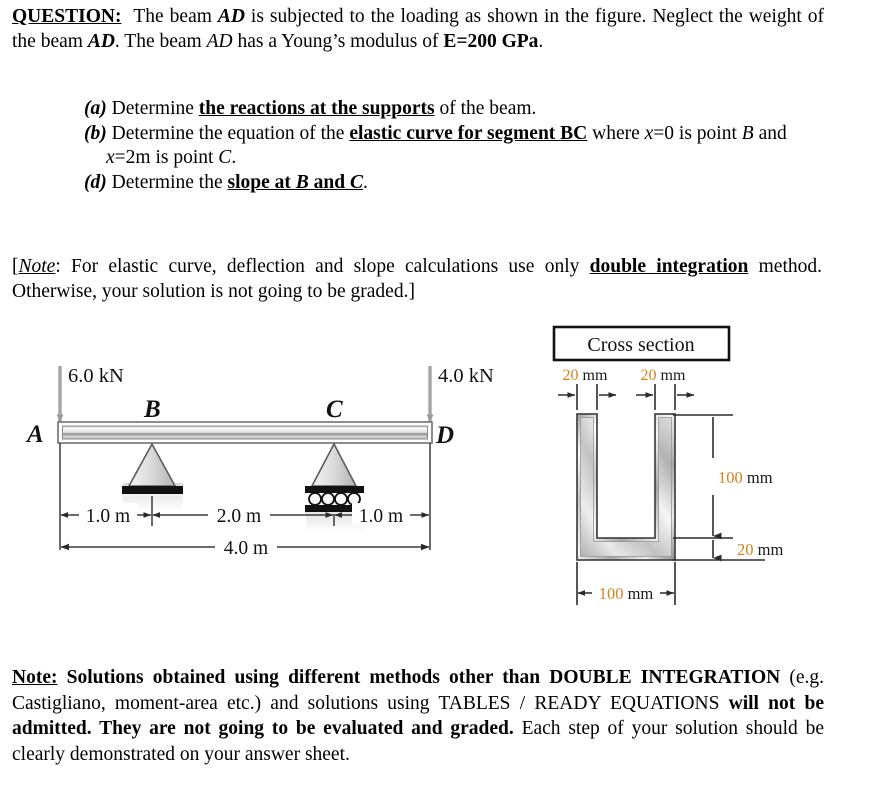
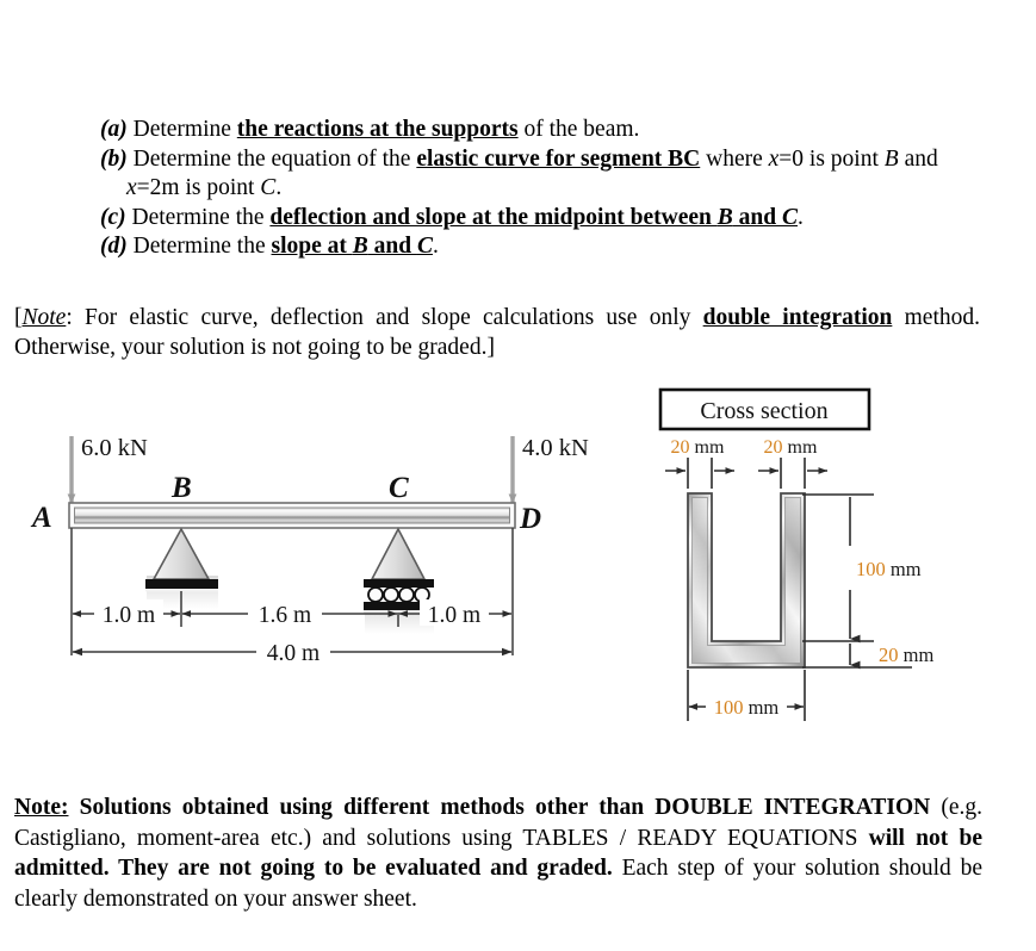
- QUESTION: The beam AD is subjected to the loading as shown in the figure. Neglect the weight of the beam AD. The beam AD has a Young’s modulus of E=200 GPa.
  (a) Determine the reactions at the supports of the beam.
  (b) Determine the equation of the elastic curve for segment BC where x=0 is point B and x=2m is point C.
+ (c) Determine the deflection and slope at the midpoint between B and C.
  (d) Determine the slope at B and C.
  [Note: For elastic curve, deflection and slope calculations use only double integration method. Otherwise, your solution is not going to be graded.]
  6.0 kN
  4.0 kN
  A
  B
  C
  D
  1.0 m
- 2.0 m
+ 1.6 m
  1.0 m
  4.0 m
  Cross section
  20 mm
  20 mm
  100 mm
  20 mm
  100 mm
  Note: Solutions obtained using different methods other than DOUBLE INTEGRATION (e.g. Castigliano, moment-area etc.) and solutions using TABLES / READY EQUATIONS will not be admitted. They are not going to be evaluated and graded. Each step of your solution should be clearly demonstrated on your answer sheet.
